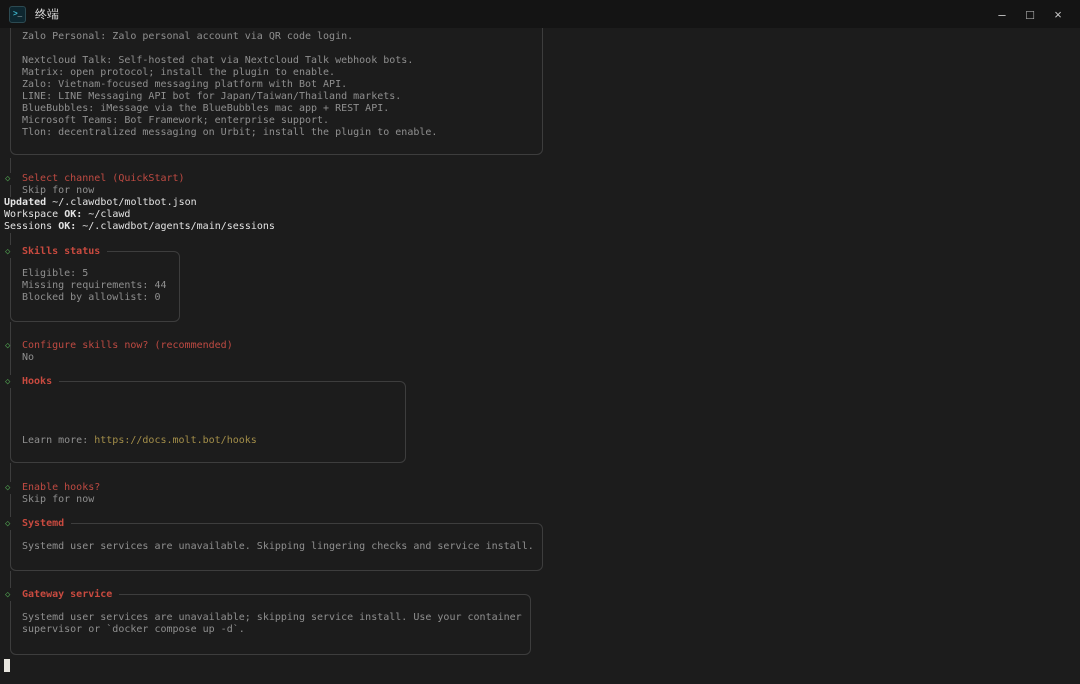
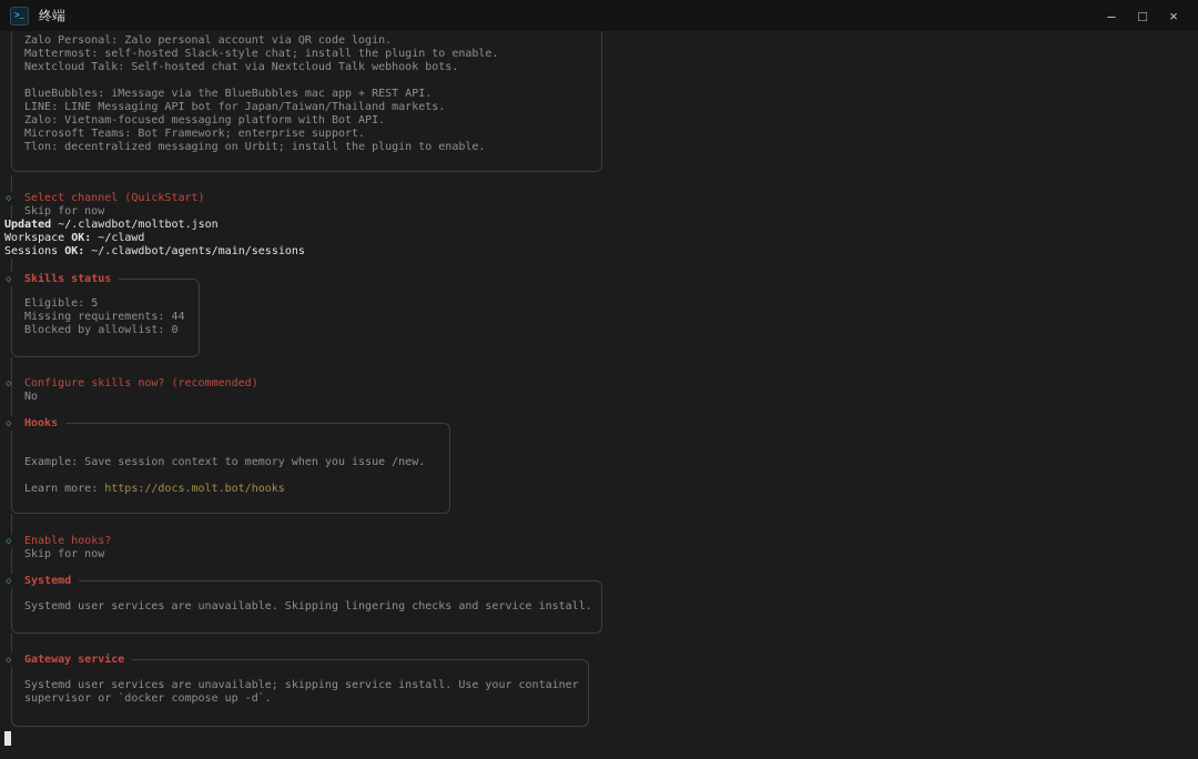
  >
  _
  终端
  –
  □
  ×
  Zalo Personal: Zalo personal account via QR code login.
+ Mattermost: self-hosted Slack-style chat; install the plugin to enable.
  Nextcloud Talk: Self-hosted chat via Nextcloud Talk webhook bots.
- Matrix: open protocol; install the plugin to enable.
- Zalo: Vietnam-focused messaging platform with Bot API.
+ BlueBubbles: iMessage via the BlueBubbles mac app + REST API.
  LINE: LINE Messaging API bot for Japan/Taiwan/Thailand markets.
- BlueBubbles: iMessage via the BlueBubbles mac app + REST API.
+ Zalo: Vietnam-focused messaging platform with Bot API.
  Microsoft Teams: Bot Framework; enterprise support.
  Tlon: decentralized messaging on Urbit; install the plugin to enable.
  ◇
  Select channel (QuickStart)
  Skip for now
  Updated ~/.clawdbot/moltbot.json
  Workspace OK: ~/clawd
  Sessions OK: ~/.clawdbot/agents/main/sessions
  ◇
  Skills status
  Eligible: 5
  Missing requirements: 44
  Blocked by allowlist: 0
  ◇
  Configure skills now? (recommended)
  No
  ◇
  Hooks
+ Example: Save session context to memory when you issue /new.
  Learn more: https://docs.molt.bot/hooks
  ◇
  Enable hooks?
  Skip for now
  ◇
  Systemd
  Systemd user services are unavailable. Skipping lingering checks and service install.
  ◇
  Gateway service
  Systemd user services are unavailable; skipping service install. Use your container
  supervisor or `docker compose up -d`.
